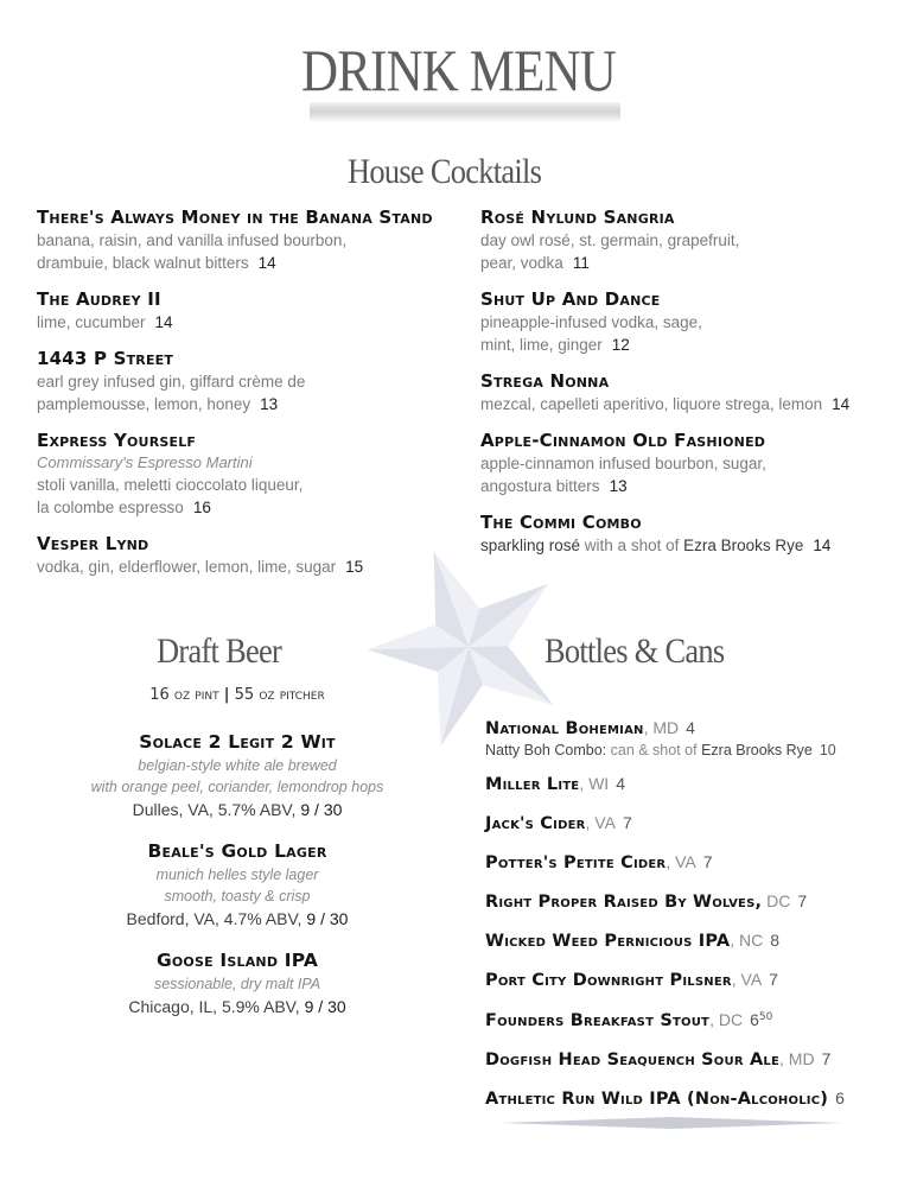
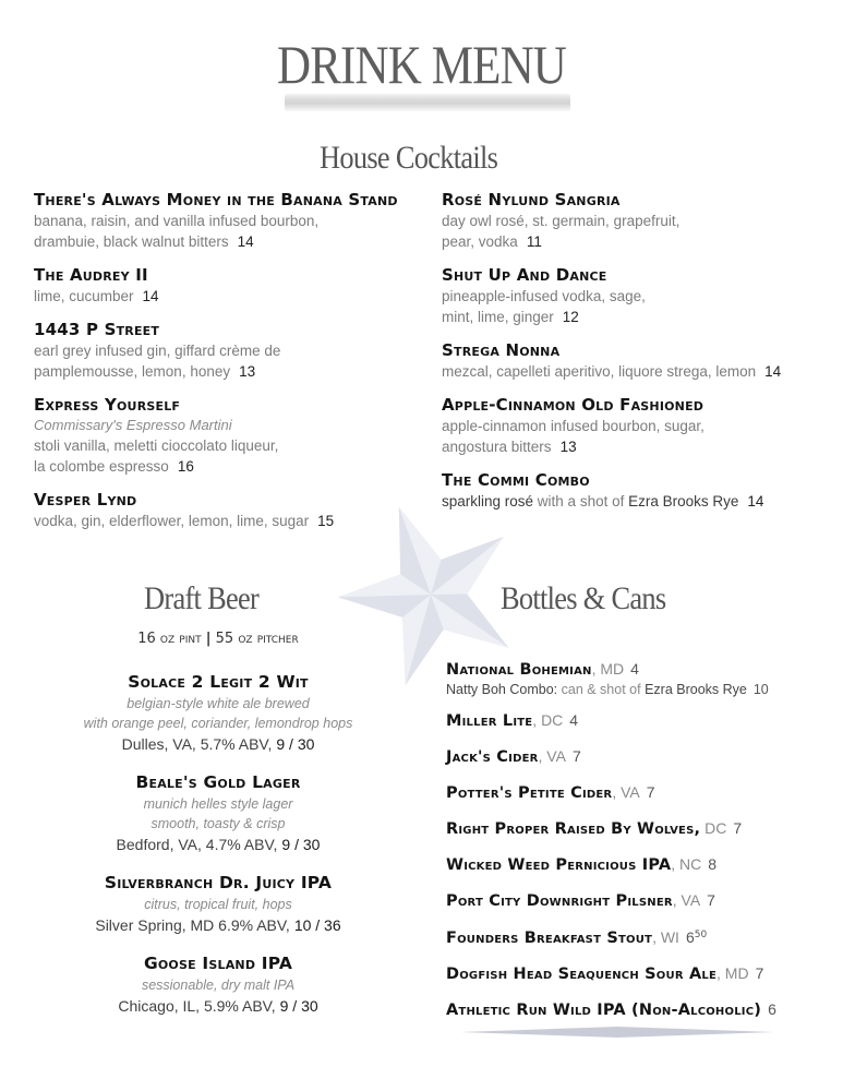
  DRINK MENU
  House Cocktails
  There's Always Money in the Banana Stand
  banana, raisin, and vanilla infused bourbon,
  drambuie, black walnut bitters 14
  The Audrey II
  lime, cucumber 14
  1443 P Street
  earl grey infused gin, giffard crème de
  pamplemousse, lemon, honey 13
  Express Yourself
  Commissary's Espresso Martini
  stoli vanilla, meletti cioccolato liqueur,
  la colombe espresso 16
  Vesper Lynd
  vodka, gin, elderflower, lemon, lime, sugar 15
  Rosé Nylund Sangria
  day owl rosé, st. germain, grapefruit,
  pear, vodka 11
  Shut Up And Dance
  pineapple-infused vodka, sage,
  mint, lime, ginger 12
  Strega Nonna
  mezcal, capelleti aperitivo, liquore strega, lemon 14
  Apple-Cinnamon Old Fashioned
  apple-cinnamon infused bourbon, sugar,
  angostura bitters 13
  The Commi Combo
  sparkling rosé with a shot of Ezra Brooks Rye 14
  Draft Beer
  16 oz pint | 55 oz pitcher
  Solace 2 Legit 2 Wit
  belgian-style white ale brewed
  with orange peel, coriander, lemondrop hops
  Dulles, VA, 5.7% ABV, 9 / 30
  Beale's Gold Lager
  munich helles style lager
  smooth, toasty & crisp
  Bedford, VA, 4.7% ABV, 9 / 30
+ Silverbranch Dr. Juicy IPA
+ citrus, tropical fruit, hops
+ Silver Spring, MD 6.9% ABV, 10 / 36
  Goose Island IPA
  sessionable, dry malt IPA
  Chicago, IL, 5.9% ABV, 9 / 30
  Bottles & Cans
  National Bohemian, MD 4
  Natty Boh Combo: can & shot of Ezra Brooks Rye 10
- Miller Lite, WI 4
+ Miller Lite, DC 4
  Jack's Cider, VA 7
  Potter's Petite Cider, VA 7
  Right Proper Raised By Wolves, DC 7
  Wicked Weed Pernicious IPA, NC 8
  Port City Downright Pilsner, VA 7
- Founders Breakfast Stout, DC 650
+ Founders Breakfast Stout, WI 650
  Dogfish Head Seaquench Sour Ale, MD 7
  Athletic Run Wild IPA (Non-Alcoholic) 6
